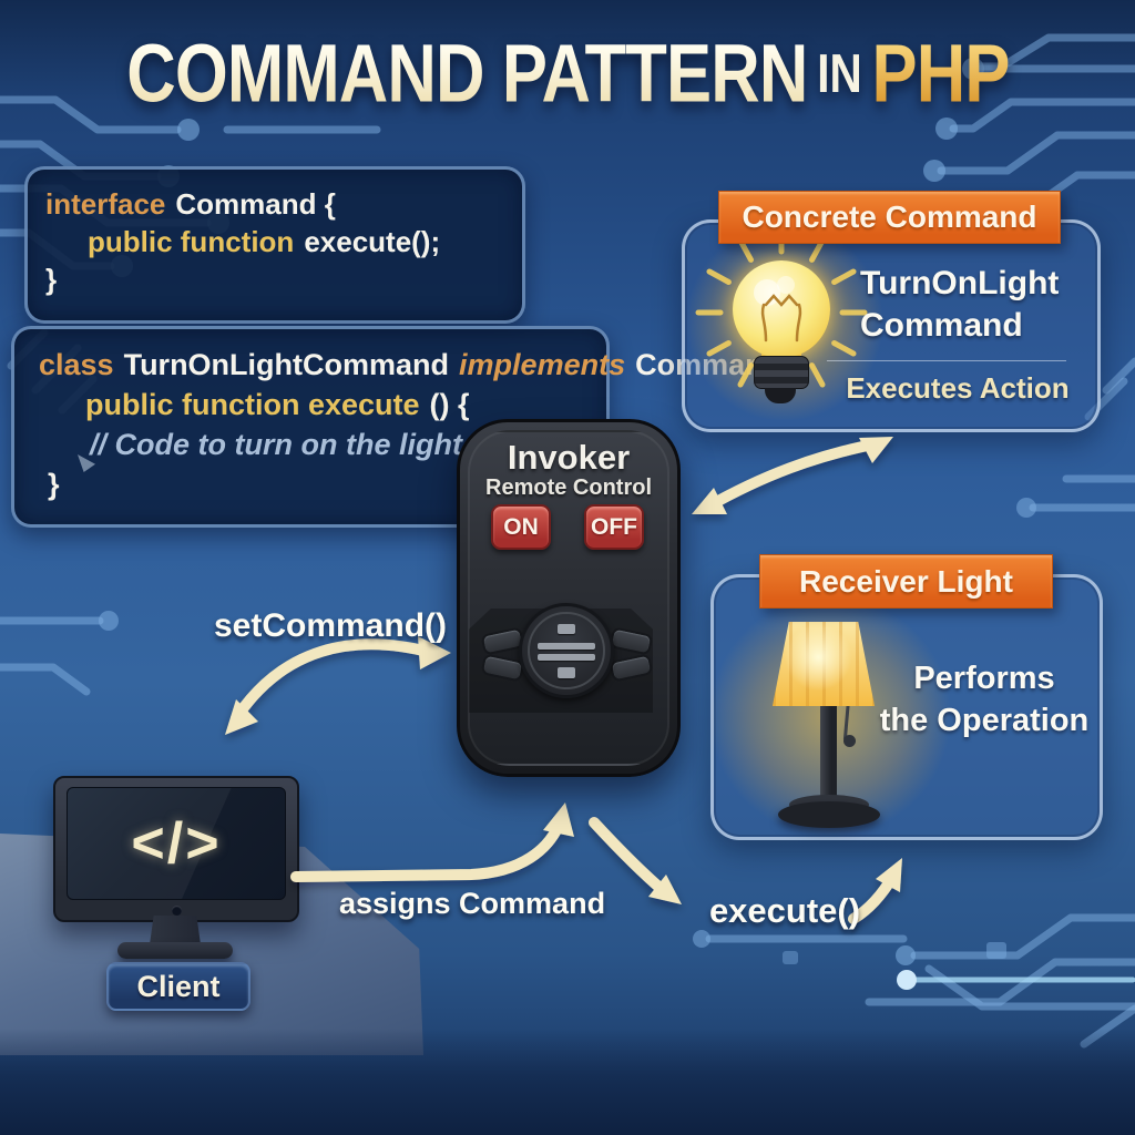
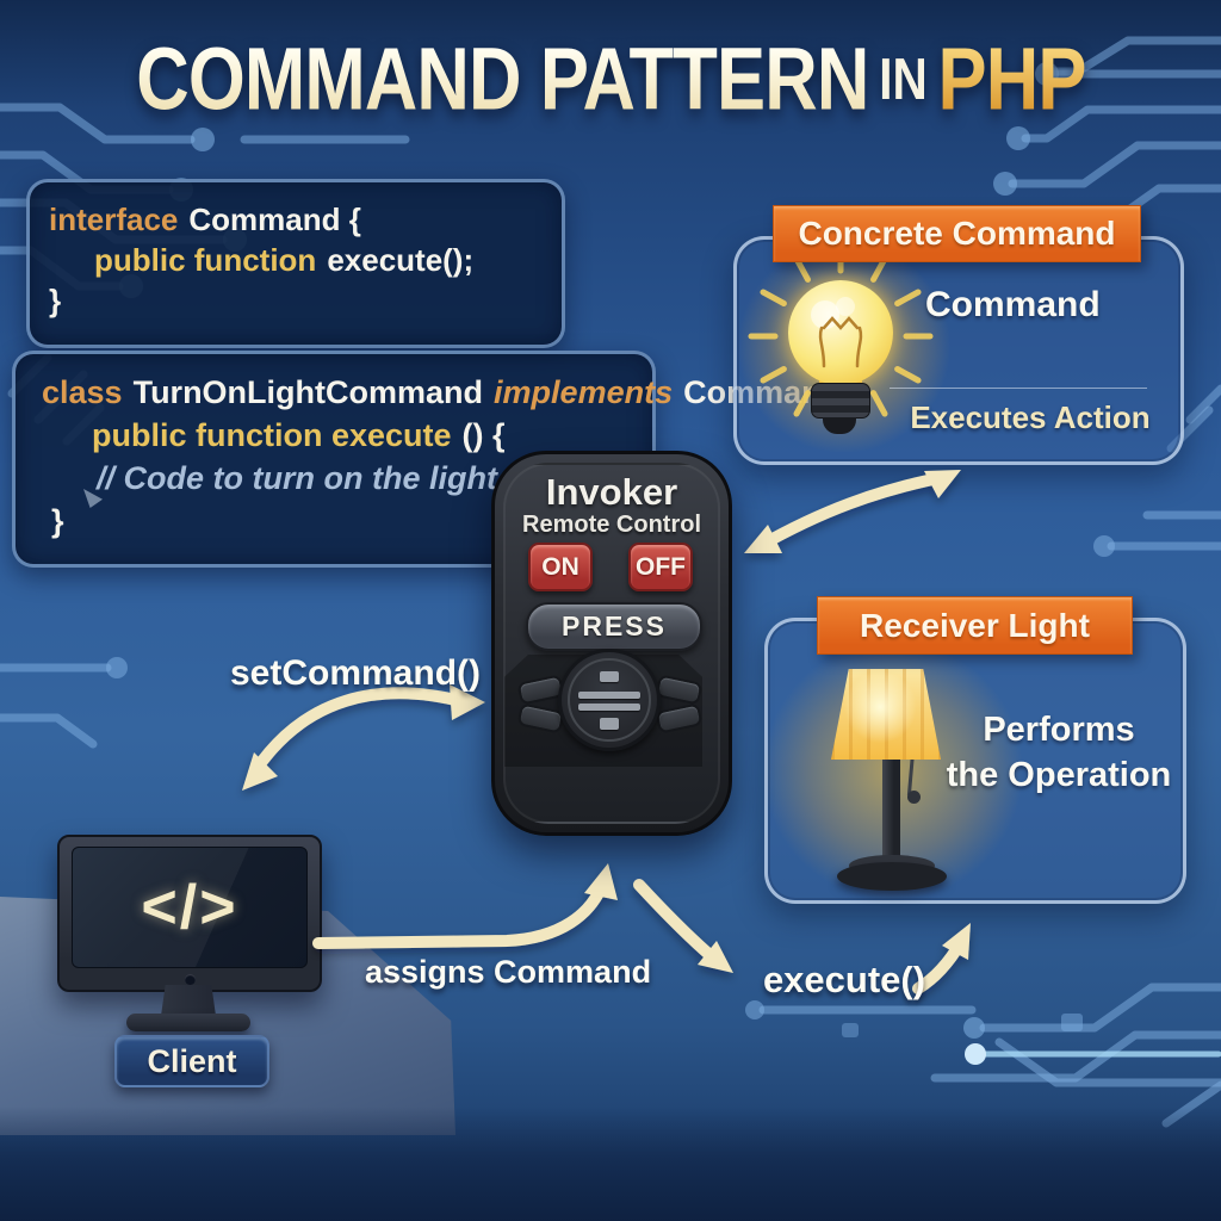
  COMMAND PATTERN IN PHP
  interface Command {
  public function execute();
  }
  class TurnOnLightCommand implements Com
  public function execute () {
  // Code to turn on the light
  }
- TurnOnLight
  Command
  Executes Action
  Concrete Command
  Performs
  the Operation
  Receiver Light
  Invoker
  Remote Control
  ON
  OFF
+ PRESS
  </>
  Client
  setCommand()
  assigns Command
  execute()
